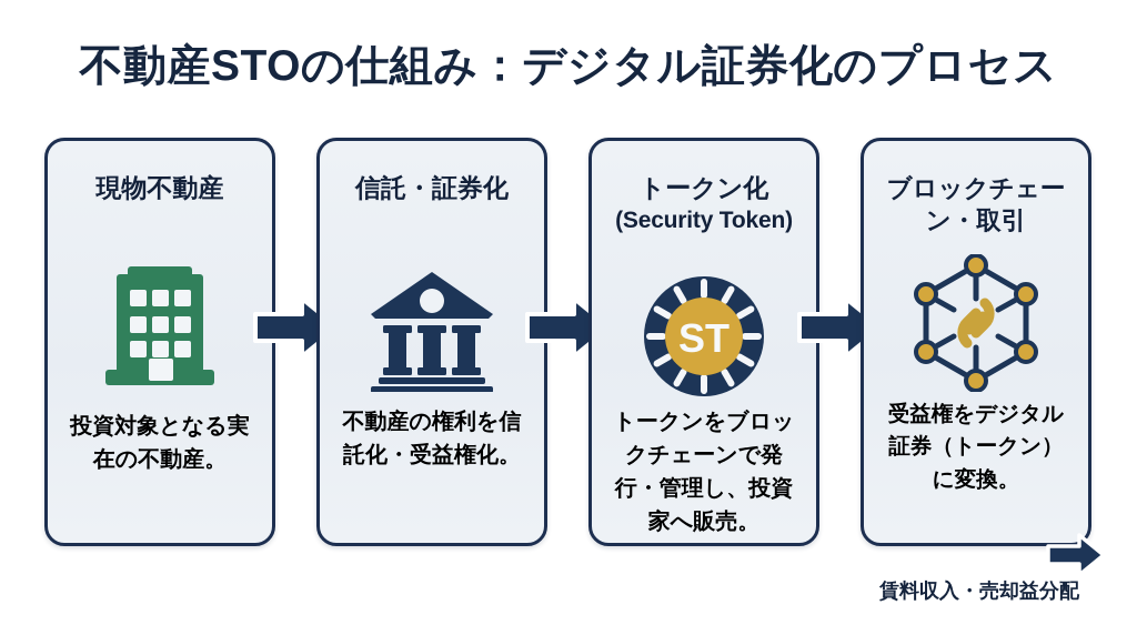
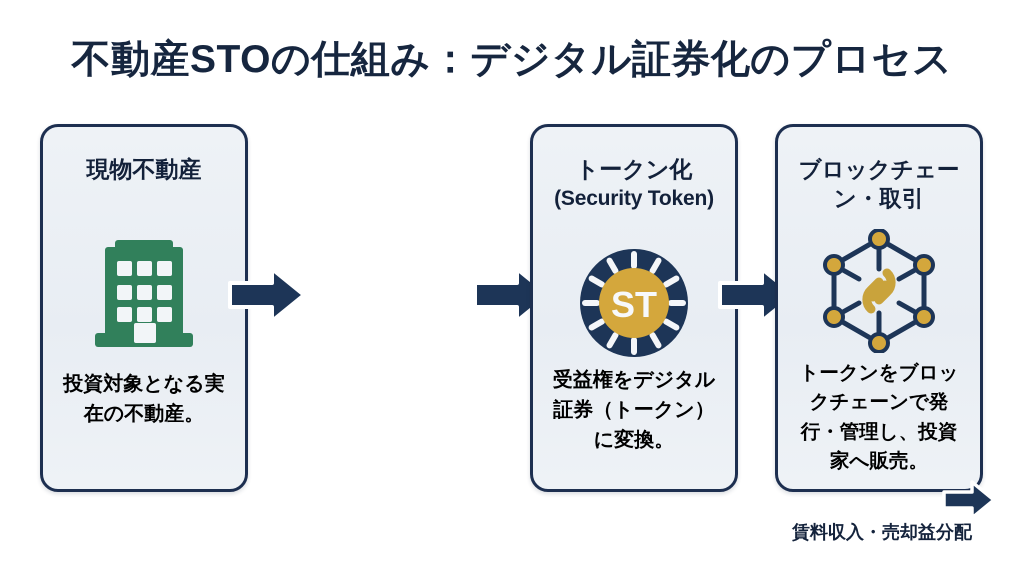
  不動産STOの仕組み：デジタル証券化のプロセス
  現物不動産
  投資対象となる実在の不動産。
- 信託・証券化
- 不動産の権利を信託化・受益権化。
  トークン化
  (Security Token)
  ST
- トークンをブロックチェーンで発行・管理し、投資家へ販売。
+ 受益権をデジタル証券（トークン）に変換。
  ブロックチェーン・取引
- 受益権をデジタル証券（トークン）に変換。
+ トークンをブロックチェーンで発行・管理し、投資家へ販売。
  賃料収入・売却益分配
